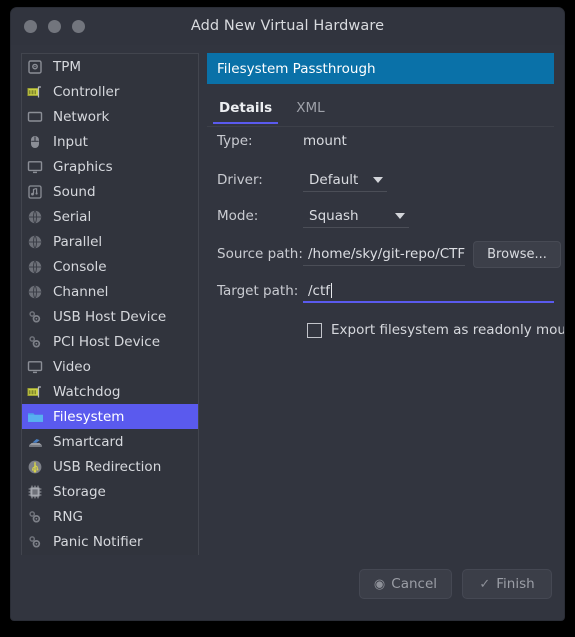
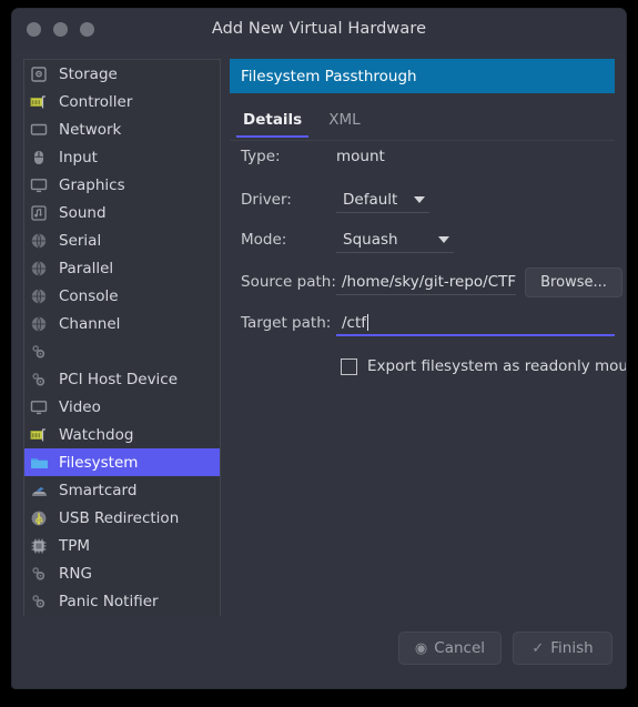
  Add New Virtual Hardware
- TPM
+ Storage
  Controller
  Network
  Input
  Graphics
  Sound
  Serial
  Parallel
  Console
  Channel
- USB Host Device
  PCI Host Device
  Video
  Watchdog
  Filesystem
  Smartcard
  USB Redirection
- Storage
+ TPM
  RNG
  Panic Notifier
  Filesystem Passthrough
  Details
  XML
  Type:
  mount
  Driver:
  Default
  Mode:
  Squash
  Source path:
  /home/sky/git-repo/CTF
  Browse...
  Target path:
  /ctf
  Export filesystem as readonly mou
  ◉
  Cancel
  ✓
  Finish
